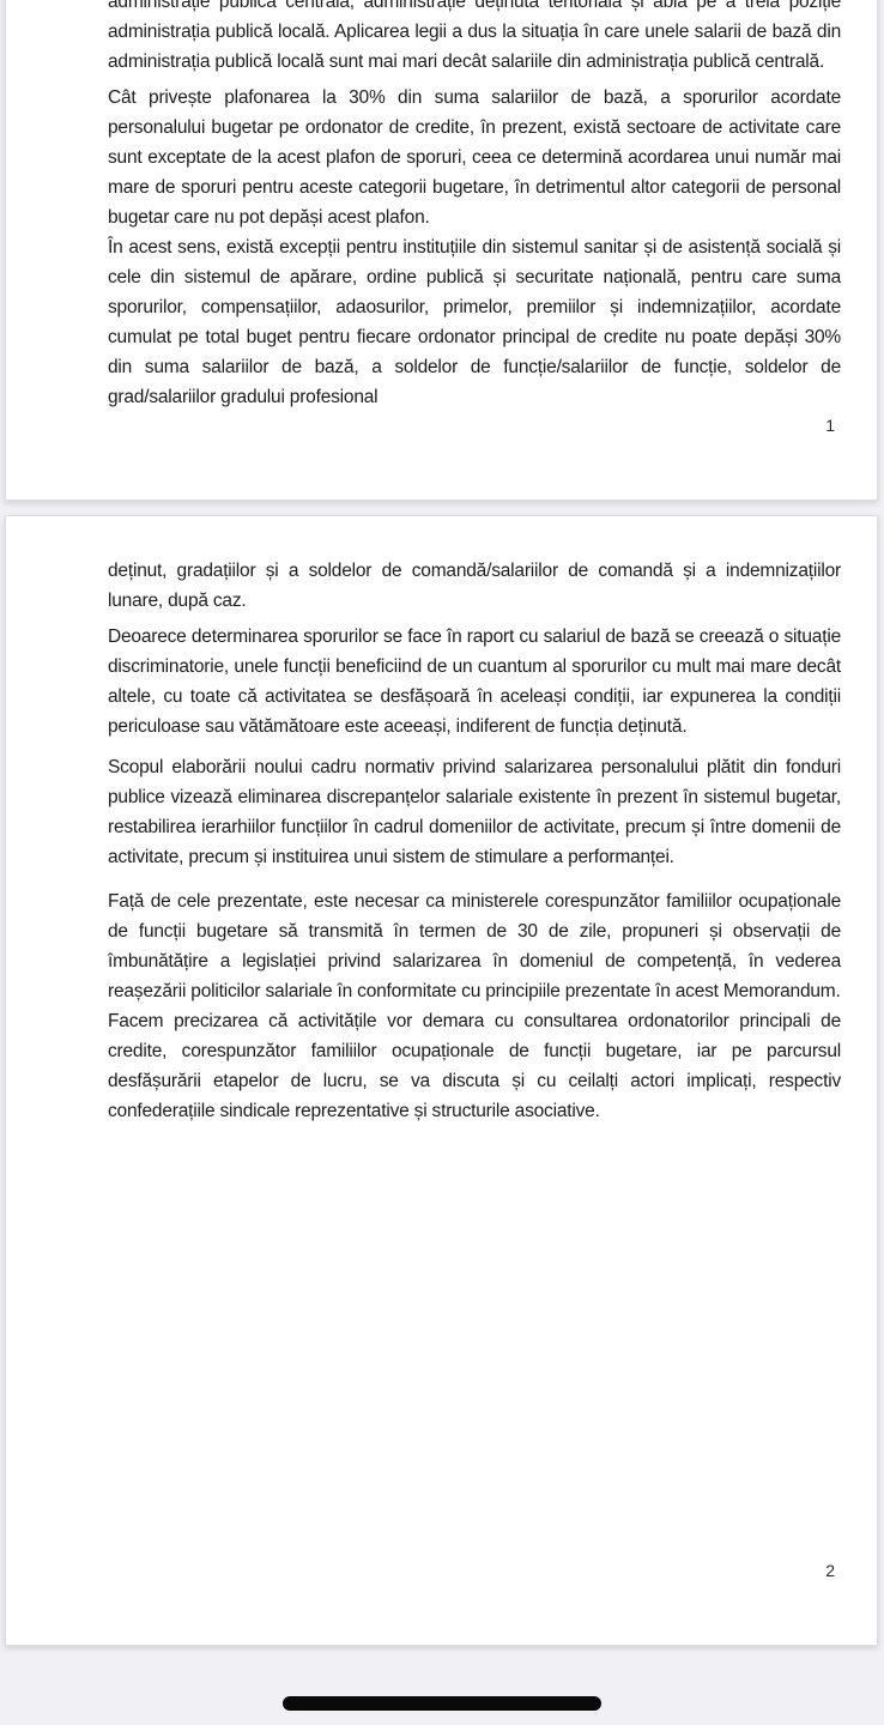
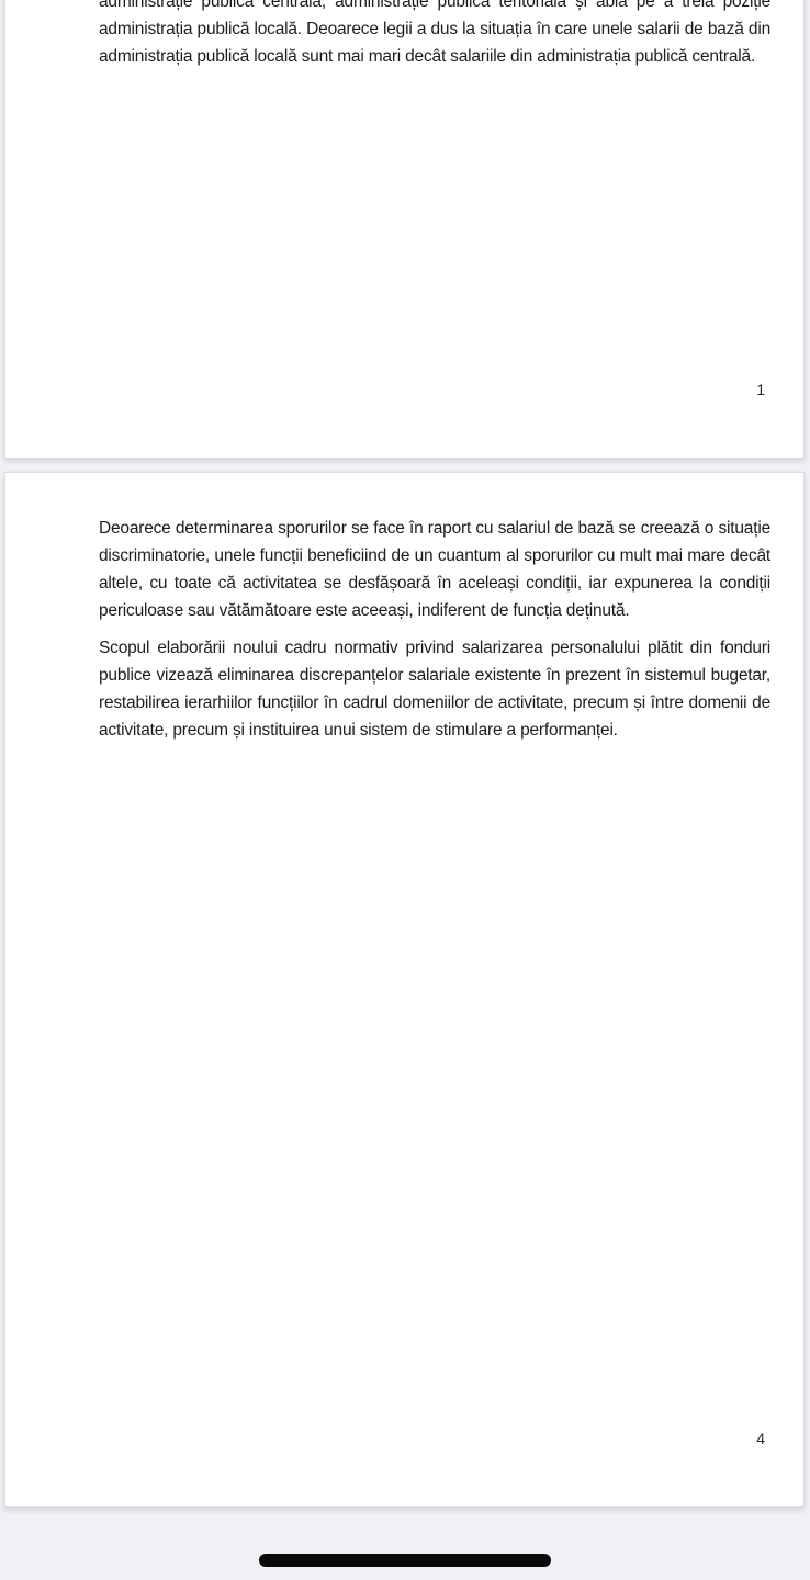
- administrație publică centrală, administrație deținută teritorială și abia pe a treia poziție
+ administrație publică centrală, administrație publică teritorială și abia pe a treia poziție
- administrația publică locală. Aplicarea legii a dus la situația în care unele salarii de bază din administrația publică locală sunt mai mari decât salariile din administrația publică centrală.
+ administrația publică locală. Deoarece legii a dus la situația în care unele salarii de bază din administrația publică locală sunt mai mari decât salariile din administrația publică centrală.
- Cât privește plafonarea la 30% din suma salariilor de bază, a sporurilor acordate personalului bugetar pe ordonator de credite, în prezent, există sectoare de activitate care sunt exceptate de la acest plafon de sporuri, ceea ce determină acordarea unui număr mai mare de sporuri pentru aceste categorii bugetare, în detrimentul altor categorii de personal bugetar care nu pot depăși acest plafon.
- În acest sens, există excepții pentru instituțiile din sistemul sanitar și de asistență socială și cele din sistemul de apărare, ordine publică și securitate națională, pentru care suma sporurilor, compensațiilor, adaosurilor, primelor, premiilor și indemnizațiilor, acordate cumulat pe total buget pentru fiecare ordonator principal de credite nu poate depăși 30% din suma salariilor de bază, a soldelor de funcție/salariilor de funcție, soldelor de grad/salariilor gradului profesional
  1
- deținut, gradațiilor și a soldelor de comandă/salariilor de comandă și a indemnizațiilor lunare, după caz.
  Deoarece determinarea sporurilor se face în raport cu salariul de bază se creează o situație discriminatorie, unele funcții beneficiind de un cuantum al sporurilor cu mult mai mare decât altele, cu toate că activitatea se desfășoară în aceleași condiții, iar expunerea la condiții periculoase sau vătămătoare este aceeași, indiferent de funcția deținută.
  Scopul elaborării noului cadru normativ privind salarizarea personalului plătit din fonduri publice vizează eliminarea discrepanțelor salariale existente în prezent în sistemul bugetar, restabilirea ierarhiilor funcțiilor în cadrul domeniilor de activitate, precum și între domenii de activitate, precum și instituirea unui sistem de stimulare a performanței.
- Față de cele prezentate, este necesar ca ministerele corespunzător familiilor ocupaționale de funcții bugetare să transmită în termen de 30 de zile, propuneri și observații de îmbunătățire a legislației privind salarizarea în domeniul de competență, în vederea reașezării politicilor salariale în conformitate cu principiile prezentate în acest Memorandum.
- Facem precizarea că activitățile vor demara cu consultarea ordonatorilor principali de credite, corespunzător familiilor ocupaționale de funcții bugetare, iar pe parcursul desfășurării etapelor de lucru, se va discuta și cu ceilalți actori implicați, respectiv confederațiile sindicale reprezentative și structurile asociative.
- 2
+ 4
